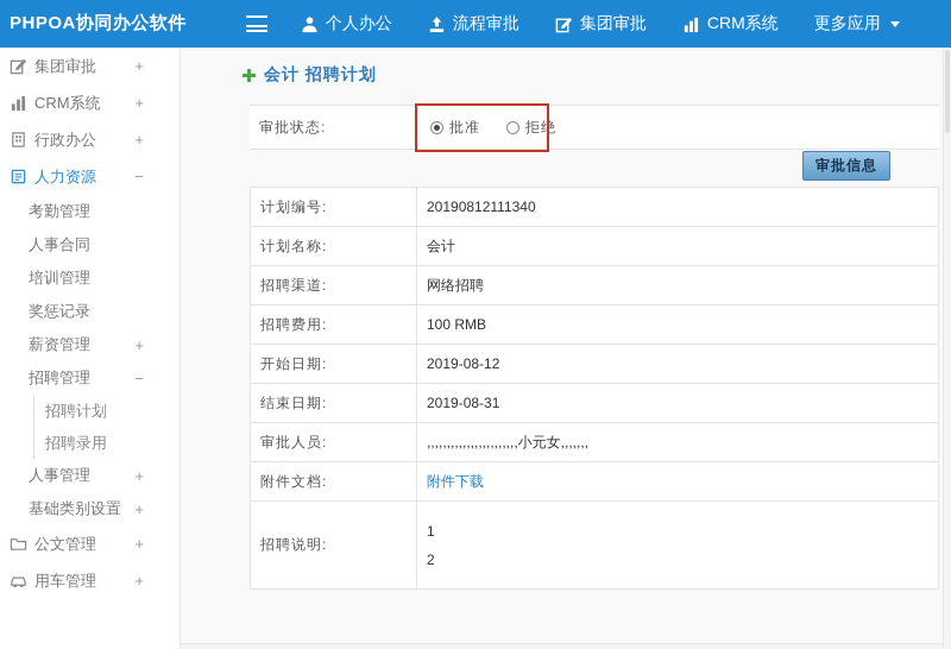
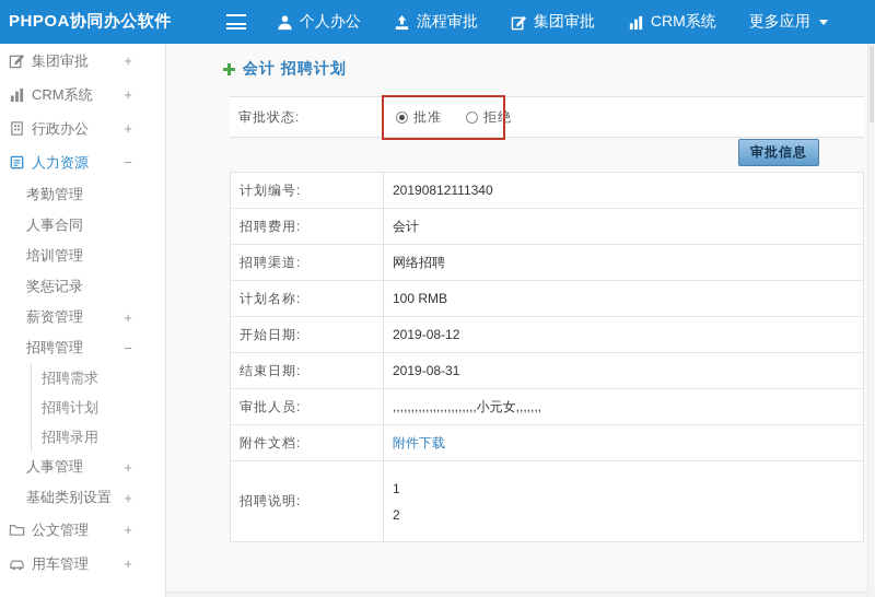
  PHPOA协同办公软件
  个人办公
  流程审批
  集团审批
  CRM系统
  更多应用
  集团审批
  +
  CRM系统
  +
  行政办公
  +
  人力资源
  −
  考勤管理
  人事合同
  培训管理
  奖惩记录
  薪资管理
  +
  招聘管理
  −
+ 招聘需求
  招聘计划
  招聘录用
  人事管理
  +
  基础类别设置
  +
  公文管理
  +
  用车管理
  +
  会计 招聘计划
  审批状态:
  批准
  拒绝
  审批信息
  计划编号:	20190812111340
- 计划名称:	会计
+ 招聘费用:	会计
  招聘渠道:	网络招聘
- 招聘费用:	100 RMB
+ 计划名称:	100 RMB
  开始日期:	2019-08-12
  结束日期:	2019-08-31
  审批人员:	,,,,,,,,,,,,,,,,,,,,,,,小元女,,,,,,,
  附件文档:	附件下载
  招聘说明:	1 2
